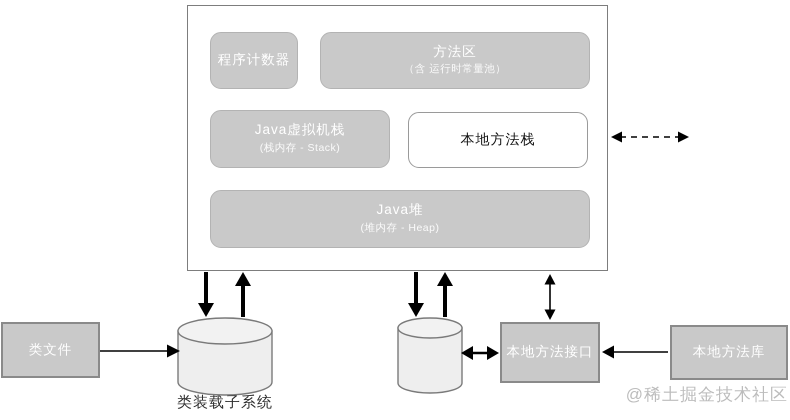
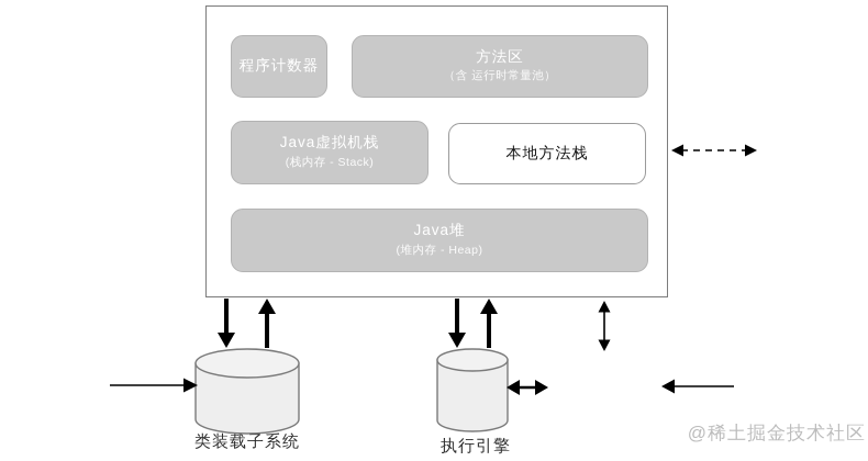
  程序计数器
  方法区
  （含 运行时常量池）
  Java虚拟机栈
  (栈内存 - Stack)
  本地方法栈
  Java堆
  (堆内存 - Heap)
- 类文件
- 本地方法接口
- 本地方法库
  类装载子系统
+ 执行引擎
  @稀土掘金技术社区
